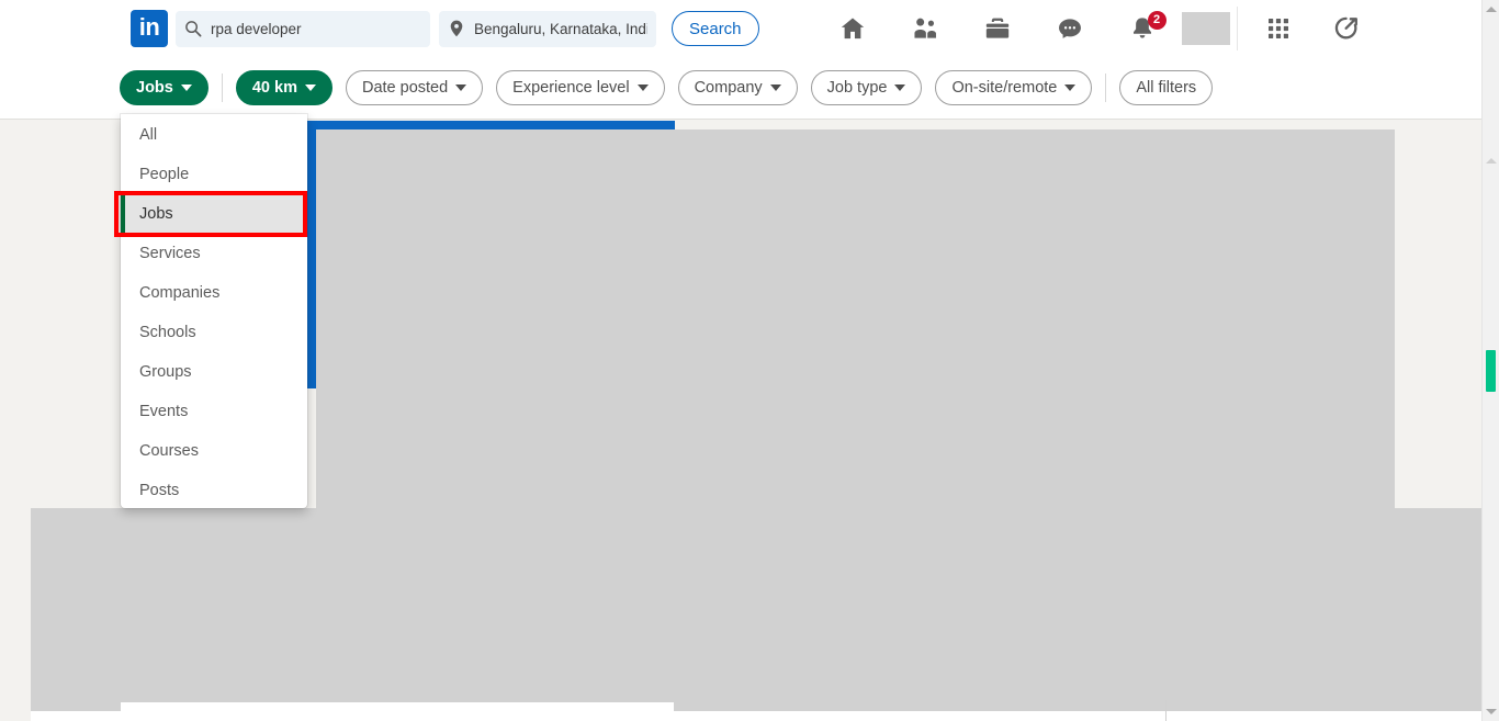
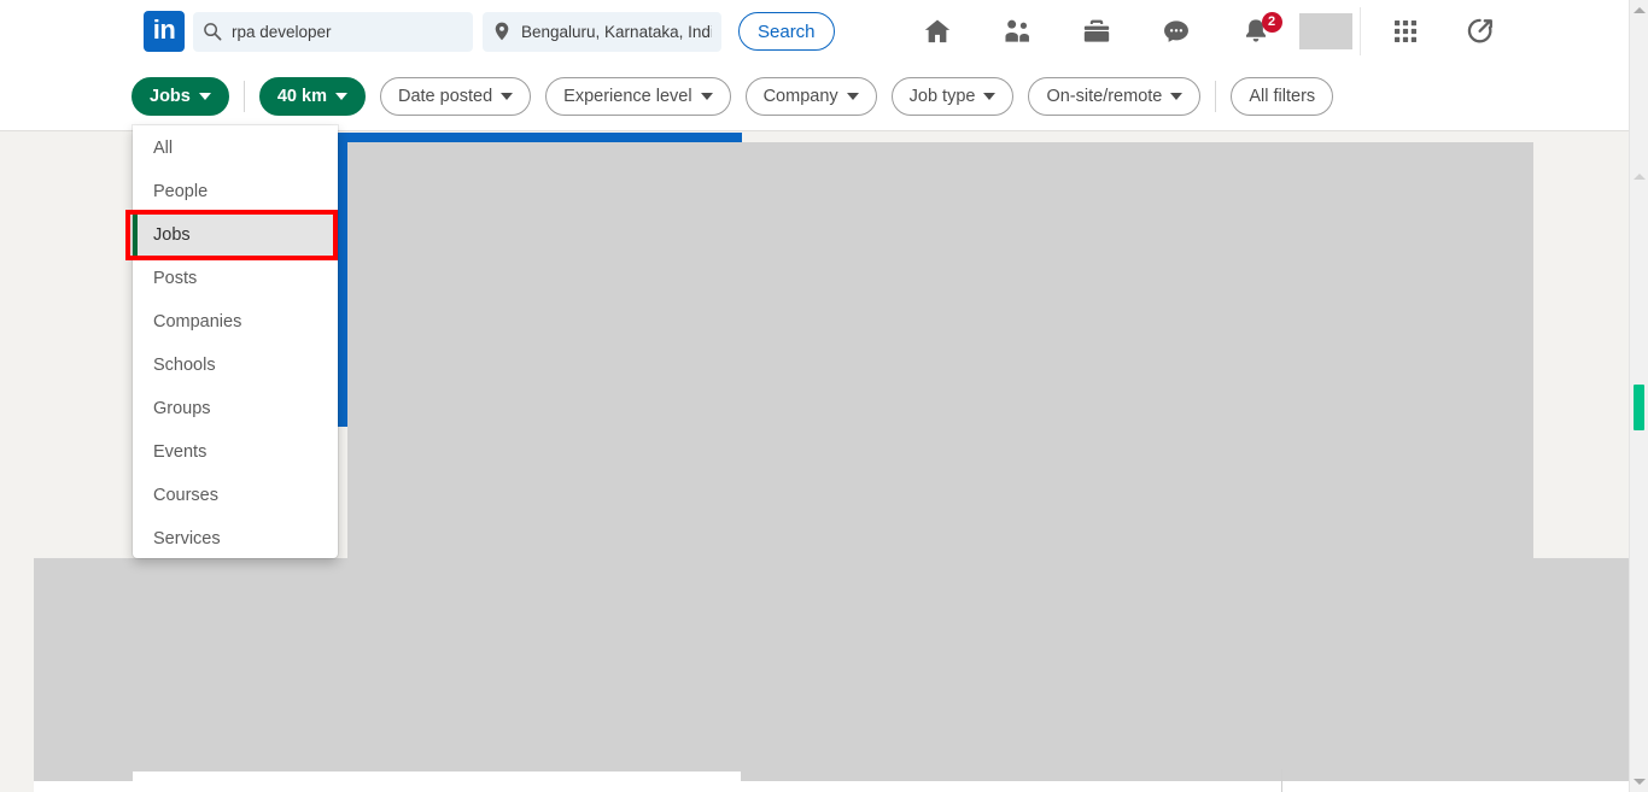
  in
  rpa developer
  Bengaluru, Karnataka, Ind
  Search
  2
  Jobs
  40 km
  Date posted
  Experience level
  Company
  Job type
  On-site/remote
  All filters
  All
  People
  Jobs
- Services
+ Posts
  Companies
  Schools
  Groups
  Events
  Courses
- Posts
+ Services
